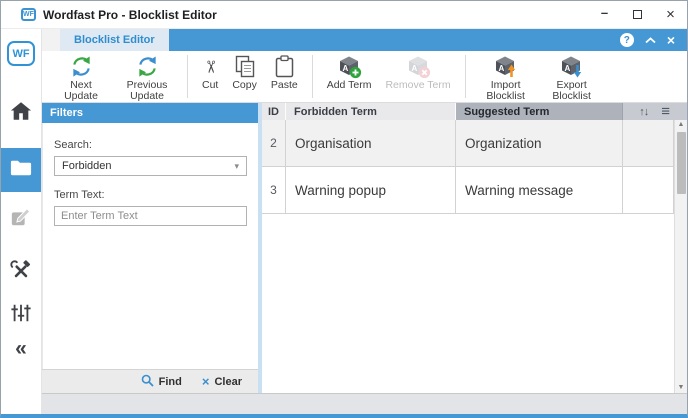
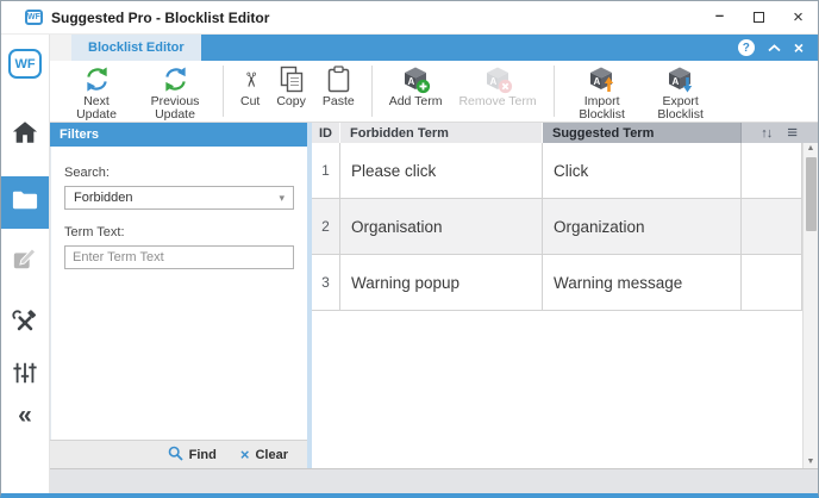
- Wordfast Pro - Blocklist Editor
+ Suggested Pro - Blocklist Editor
  –
  ×
  WF
  «
  Blocklist Editor
  ?
  ×
  Next Update
  Previous Update
  Cut
  Copy
  Paste
  A
  Add Term
  A
  Remove Term
  A
  Import Blocklist
  A
  Export Blocklist
  Filters
  Search:
  Forbidden
  ▾
  Term Text:
  Enter Term Text
  Find
  ×
  Clear
  ID
  Forbidden Term
  Suggested Term
  ↑↓
  ≡
+ 1
+ Please click
+ Click
  2
  Organisation
  Organization
  3
  Warning popup
  Warning message
